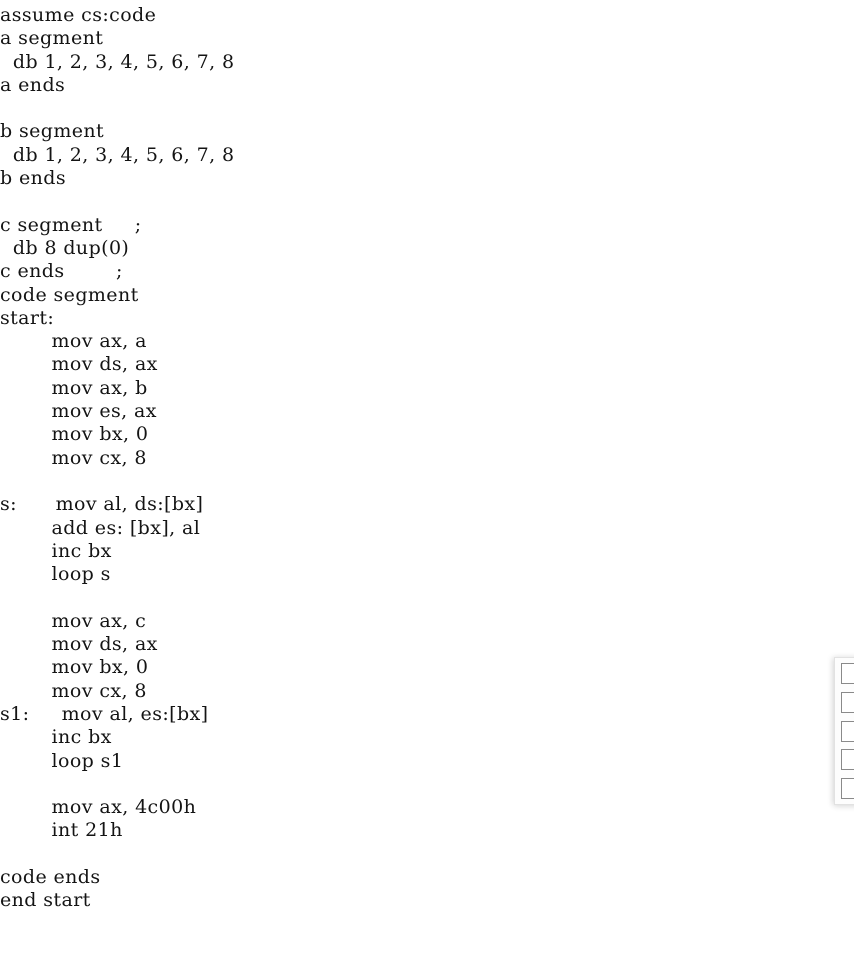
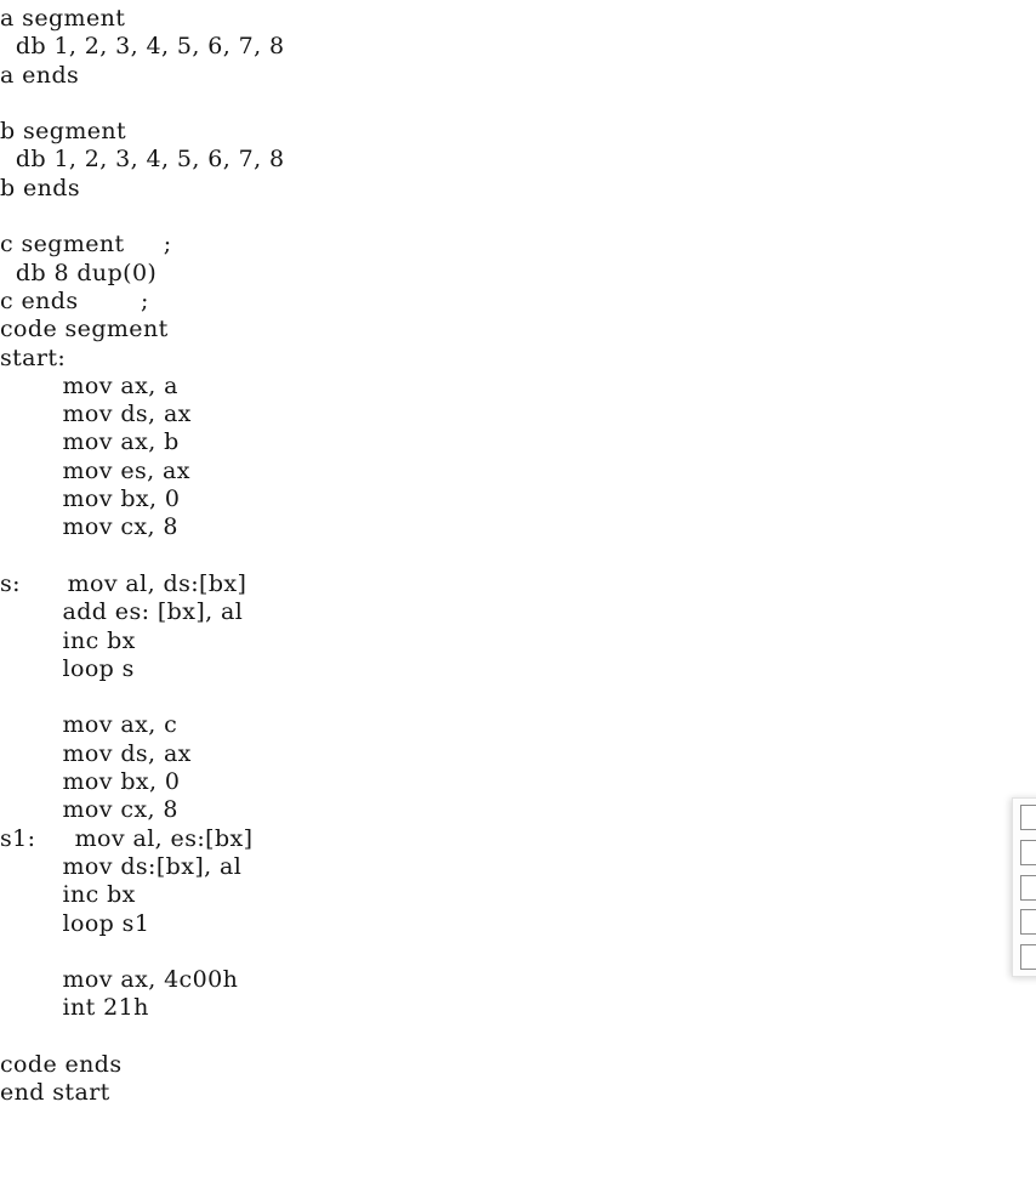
- assume cs:code
  a segment
  db 1, 2, 3, 4, 5, 6, 7, 8
  a ends
  b segment
  db 1, 2, 3, 4, 5, 6, 7, 8
  b ends
  c segment ;
  db 8 dup(0)
  c ends ;
  code segment
  start:
  mov ax, a
  mov ds, ax
  mov ax, b
  mov es, ax
  mov bx, 0
  mov cx, 8
  s: mov al, ds:[bx]
  add es: [bx], al
  inc bx
  loop s
  mov ax, c
  mov ds, ax
  mov bx, 0
  mov cx, 8
  s1: mov al, es:[bx]
+ mov ds:[bx], al
  inc bx
  loop s1
  mov ax, 4c00h
  int 21h
  code ends
  end start
